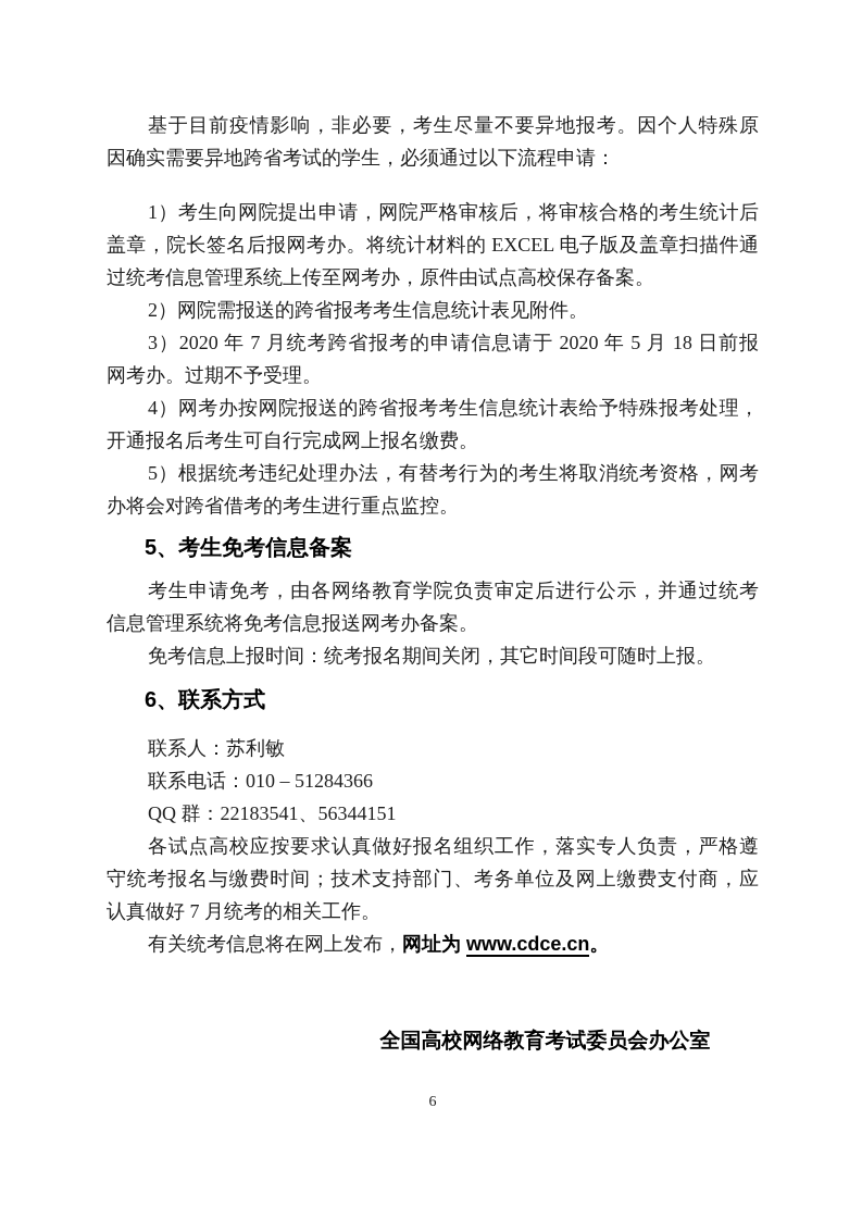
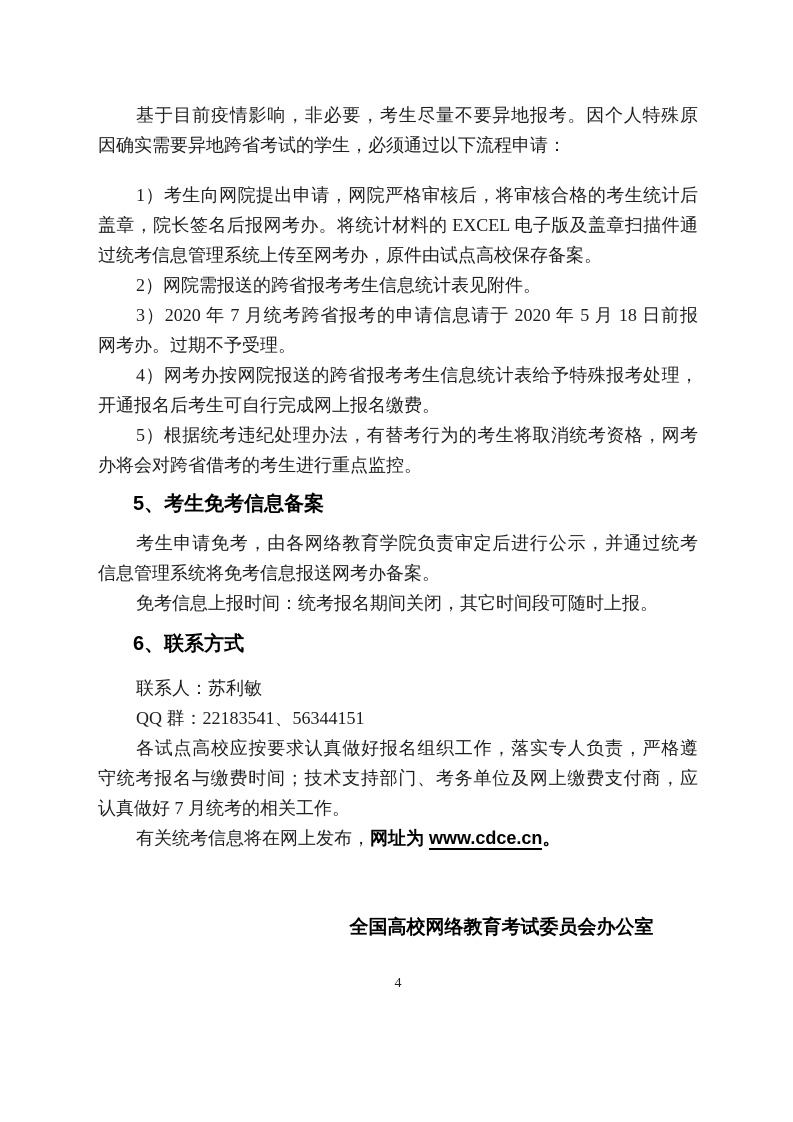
  基于目前疫情影响，非必要，考生尽量不要异地报考。因个人特殊原
  因确实需要异地跨省考试的学生，必须通过以下流程申请：
  1）考生向网院提出申请，网院严格审核后，将审核合格的考生统计后
  盖章，院长签名后报网考办。将统计材料的 EXCEL 电子版及盖章扫描件通
  过统考信息管理系统上传至网考办，原件由试点高校保存备案。
  2）网院需报送的跨省报考考生信息统计表见附件。
  3）2020 年 7 月统考跨省报考的申请信息请于 2020 年 5 月 18 日前报
  网考办。过期不予受理。
  4）网考办按网院报送的跨省报考考生信息统计表给予特殊报考处理，
  开通报名后考生可自行完成网上报名缴费。
  5）根据统考违纪处理办法，有替考行为的考生将取消统考资格，网考
  办将会对跨省借考的考生进行重点监控。
  5、考生免考信息备案
  考生申请免考，由各网络教育学院负责审定后进行公示，并通过统考
  信息管理系统将免考信息报送网考办备案。
  免考信息上报时间：统考报名期间关闭，其它时间段可随时上报。
  6、联系方式
  联系人：苏利敏
- 联系电话：010 – 51284366
  QQ 群：22183541、56344151
  各试点高校应按要求认真做好报名组织工作，落实专人负责，严格遵
  守统考报名与缴费时间；技术支持部门、考务单位及网上缴费支付商，应
  认真做好 7 月统考的相关工作。
  有关统考信息将在网上发布，网址为 www.cdce.cn。
  全国高校网络教育考试委员会办公室
- 6
+ 4
